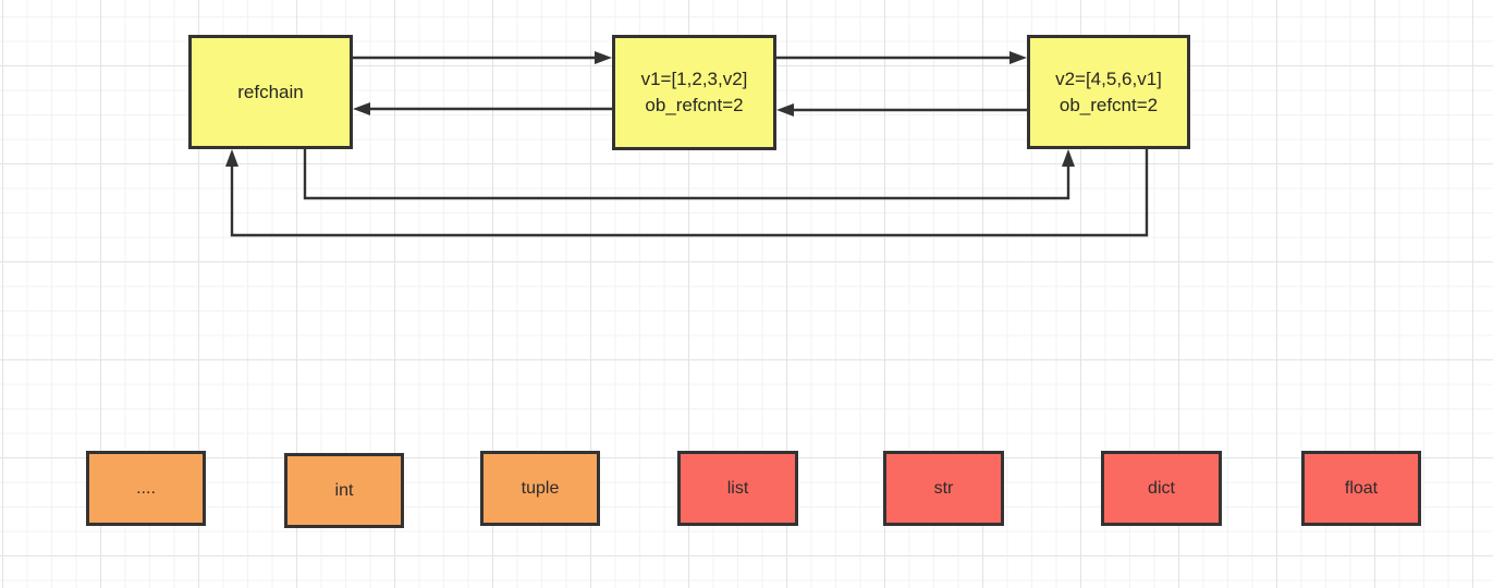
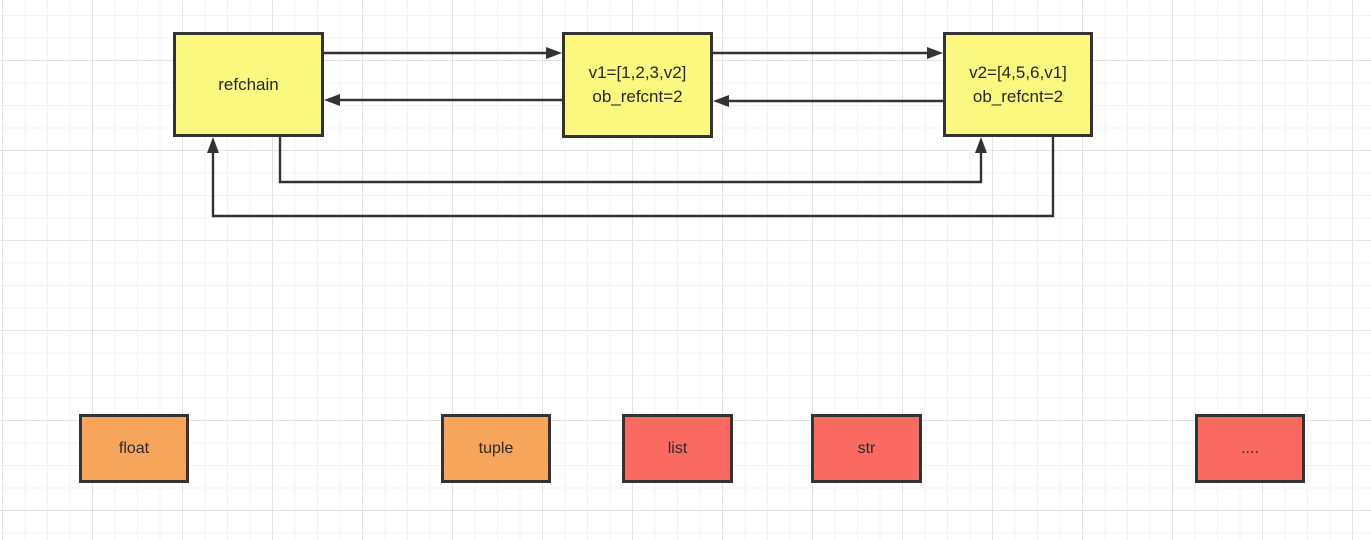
  refchain
  v1=[1,2,3,v2]
  ob_refcnt=2
  v2=[4,5,6,v1]
  ob_refcnt=2
- ....
+ float
- int
  tuple
  list
  str
- dict
- float
+ ....
